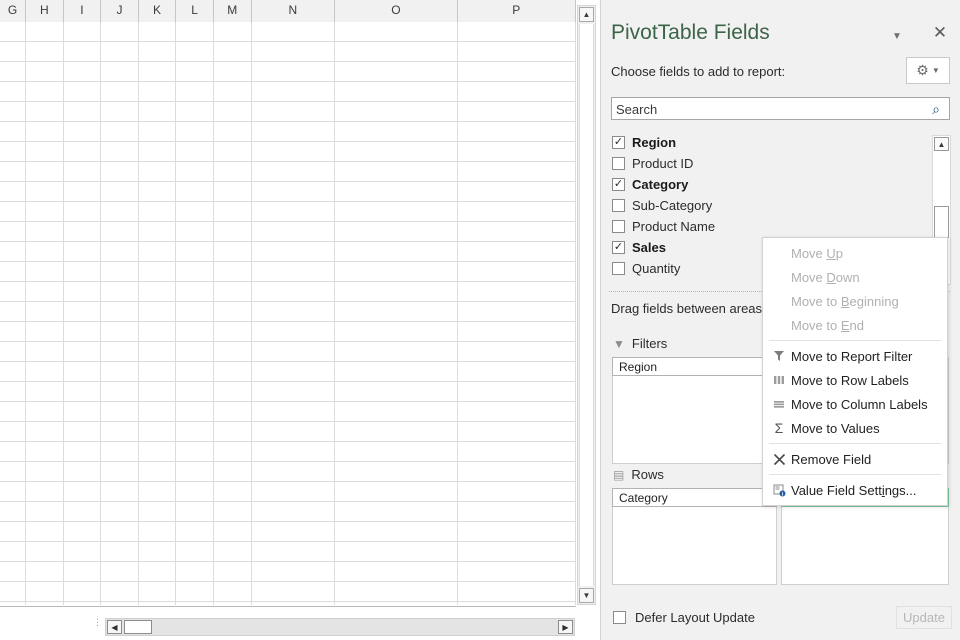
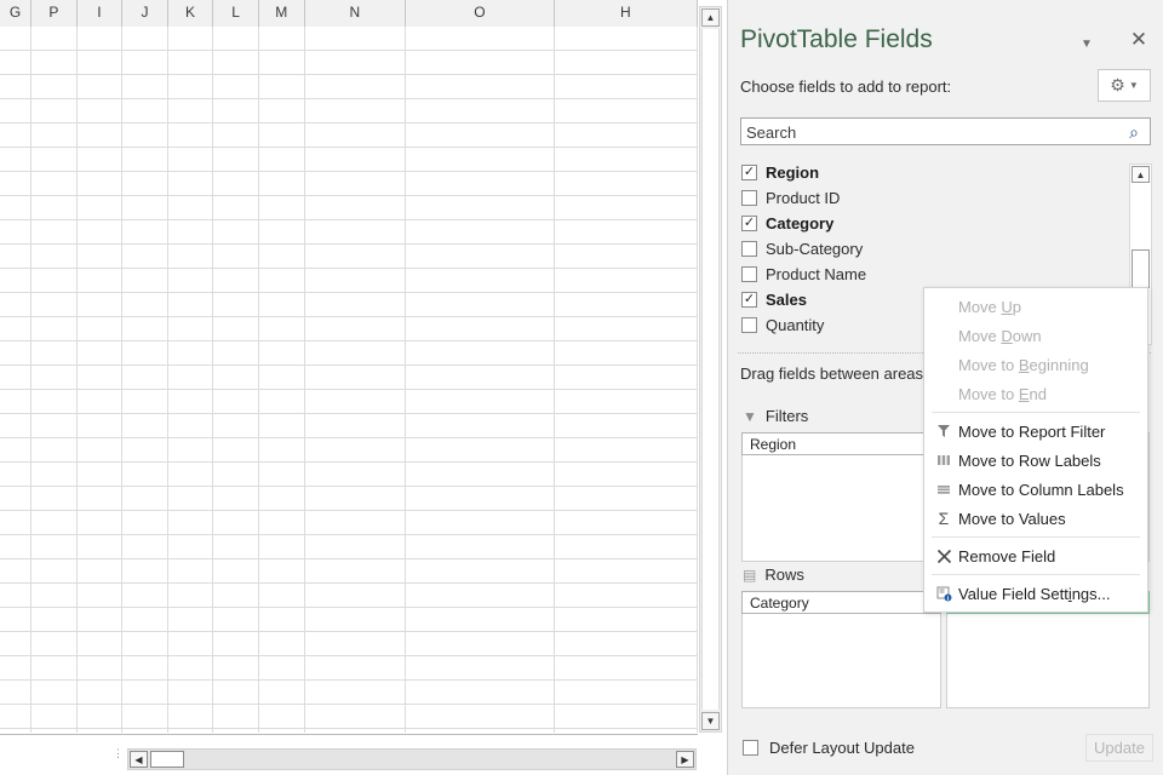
  G
- H
+ P
  I
  J
  K
  L
  M
  N
  O
- P
+ H
  ▲
  ▼
  ⋮
  ◀
  ▶
  PivotTable Fields
  ▼
  ✕
  Choose fields to add to report:
  ⚙
  ▼
  Search
  ⌕
  ✓
  Region
  Product ID
  ✓
  Category
  Sub-Category
  Product Name
  ✓
  Sales
  Quantity
  ▲
  Drag fields between areas
  ▼
  Filters
  Region
  ▤
  Rows
  Category
  Defer Layout Update
  Update
  Move Up
  Move Down
  Move to Beginning
  Move to End
  Move to Report Filter
  Move to Row Labels
  Move to Column Labels
  Σ
  Move to Values
  Remove Field
  Value Field Settings...
